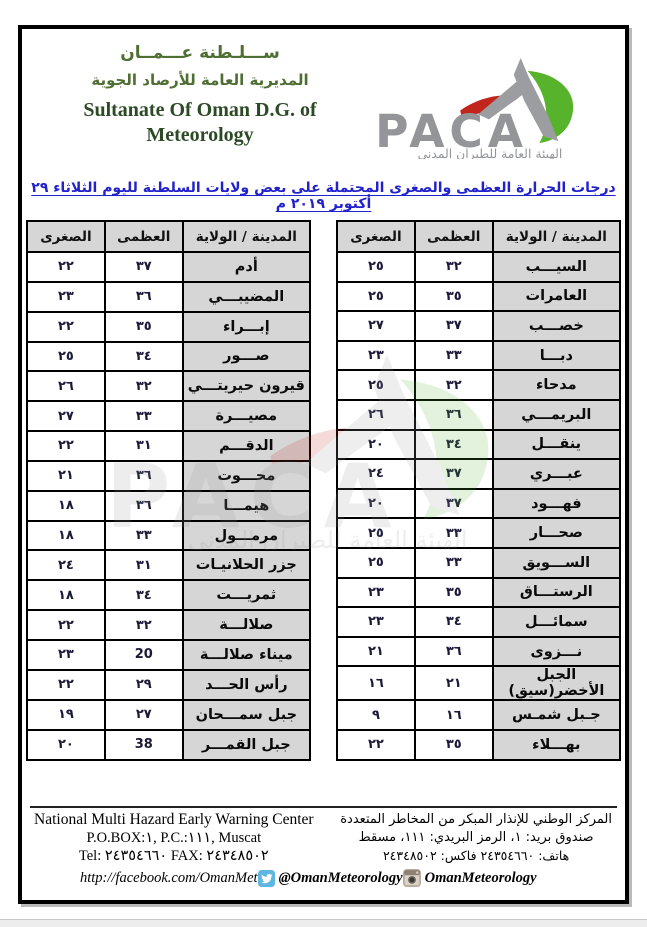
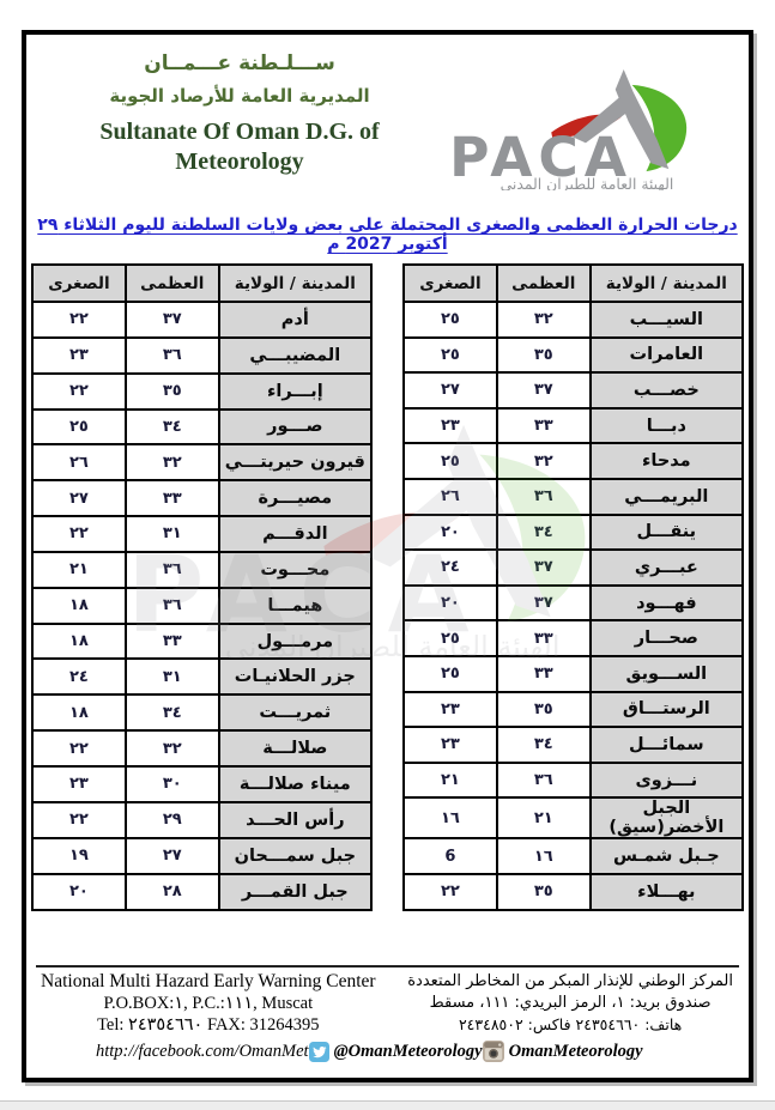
  ســـلـطنة عـــمــان
  المديرية العامة للأرصاد الجوية
  Sultanate Of Oman D.G. of
  Meteorology
- درجات الحرارة العظمى والصغرى المحتملة على بعض ولايات السلطنة لليوم الثلاثاء ٢٩ أكتوبر ٢٠١٩ م
+ درجات الحرارة العظمى والصغرى المحتملة على بعض ولايات السلطنة لليوم الثلاثاء ٢٩ أكتوبر 2027 م
  المدينة / الولاية	العظمى	الصغرى
  أدم	٣٧	٢٢
  المضيبـــي	٣٦	٢٣
  إبـــراء	٣٥	٢٢
  صـــور	٣٤	٢٥
  قيرون حيريتـــي	٣٢	٢٦
  مصيـــرة	٣٣	٢٧
  الدقـــم	٣١	٢٢
  محـــوت	٣٦	٢١
  هيمـــا	٣٦	١٨
  مرمـــول	٣٣	١٨
  جزر الحلانيـات	٣١	٢٤
  ثمريـــت	٣٤	١٨
  صلالـــة	٣٢	٢٢
- ميناء صلالـــة	20	٢٣
+ ميناء صلالـــة	٣٠	٢٣
  رأس الحـــد	٢٩	٢٢
  جبل سمـــحان	٢٧	١٩
- جبل القمـــر	38	٢٠
+ جبل القمـــر	٢٨	٢٠
  المدينة / الولاية	العظمى	الصغرى
  السيـــب	٣٢	٢٥
  العامرات	٣٥	٢٥
  خصـــب	٣٧	٢٧
  دبـــا	٣٣	٢٣
  مدحاء	٣٢	٢٥
  البريمـــي	٣٦	٢٦
  ينقـــل	٣٤	٢٠
  عبـــري	٣٧	٢٤
  فهـــود	٣٧	٢٠
  صحـــار	٣٣	٢٥
  الســـويق	٣٣	٢٥
  الرستـــاق	٣٥	٢٣
  سمائـــل	٣٤	٢٣
  نـــزوى	٣٦	٢١
  الجبل الأخضر(سيق)	٢١	١٦
- جـبل شمـس	١٦	٩
+ جـبل شمـس	١٦	6
  بهـــلاء	٣٥	٢٢
  National Multi Hazard Early Warning Center
  P.O.BOX:١, P.C.:١١١, Muscat
- Tel: ٢٤٣٥٤٦٦٠ FAX: ٢٤٣٤٨٥٠٢
+ Tel: ٢٤٣٥٤٦٦٠ FAX: 31264395
  المركز الوطني للإنذار المبكر من المخاطر المتعددة
  صندوق بريد: ١، الرمز البريدي: ١١١، مسقط
  هاتف: ٢٤٣٥٤٦٦٠ فاكس: ٢٤٣٤٨٥٠٢
  http://facebook.com/OmanMet
  @OmanMeteorology
  OmanMeteorology
